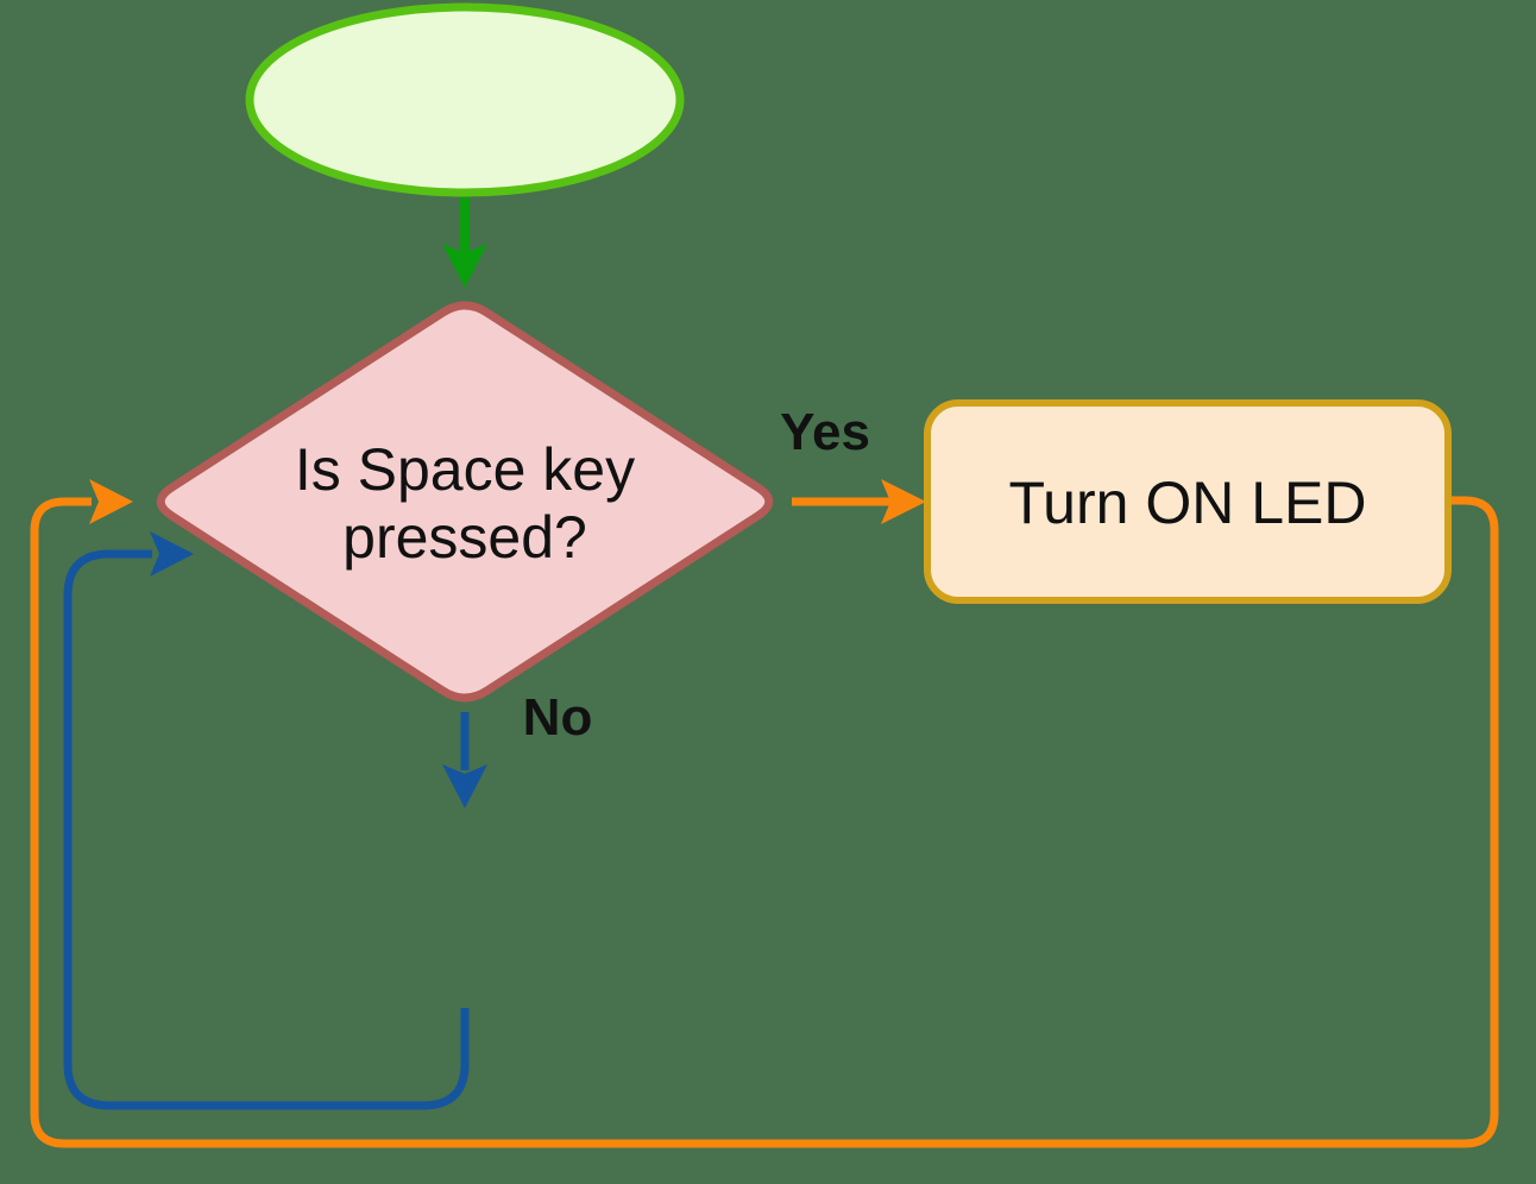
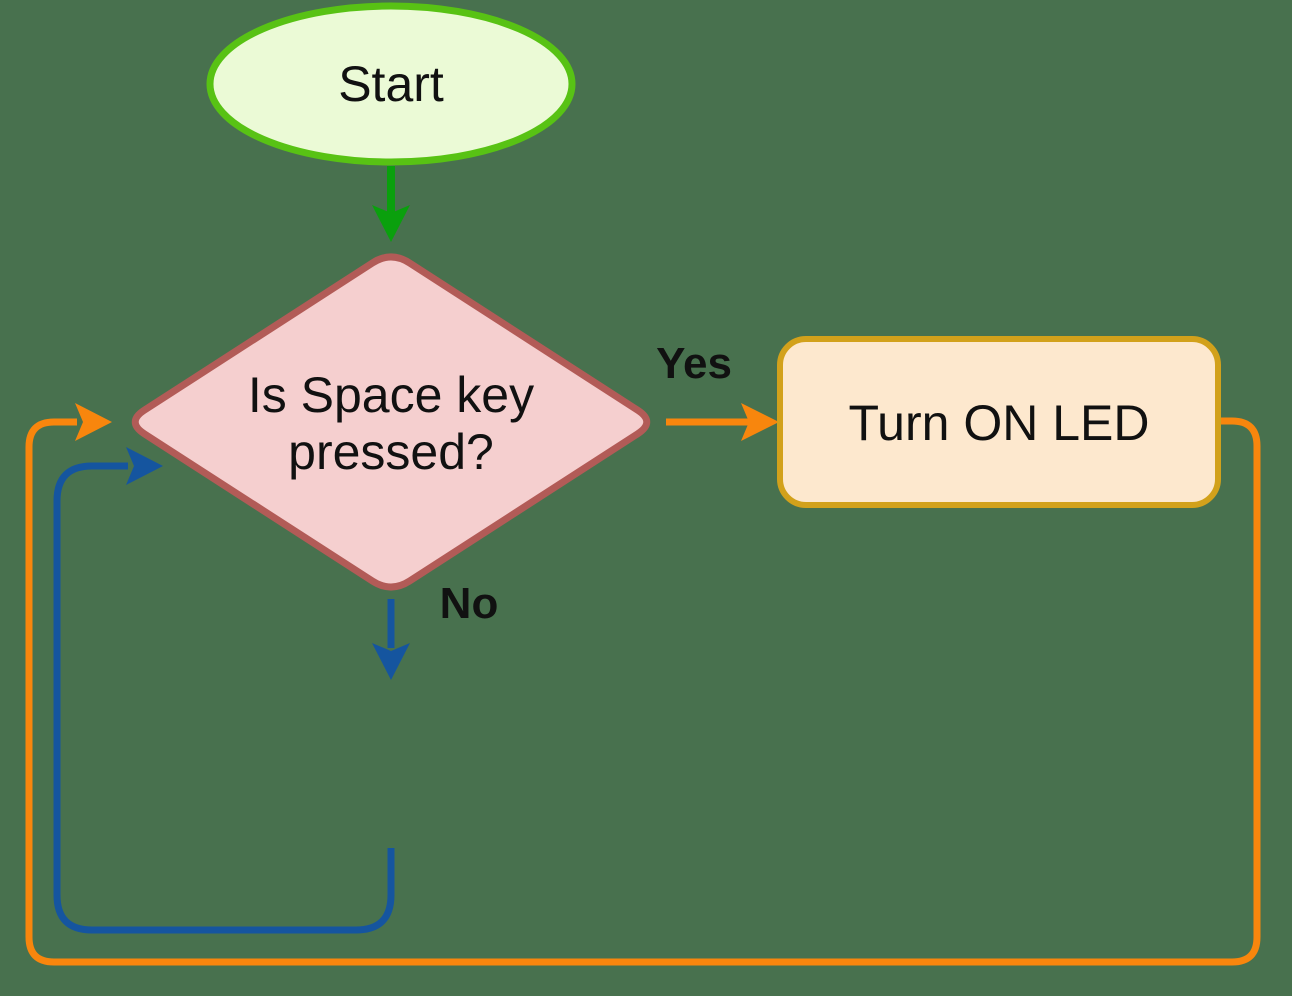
  Yes
  No
+ Start
  Is Space key
  pressed?
  Turn ON LED
